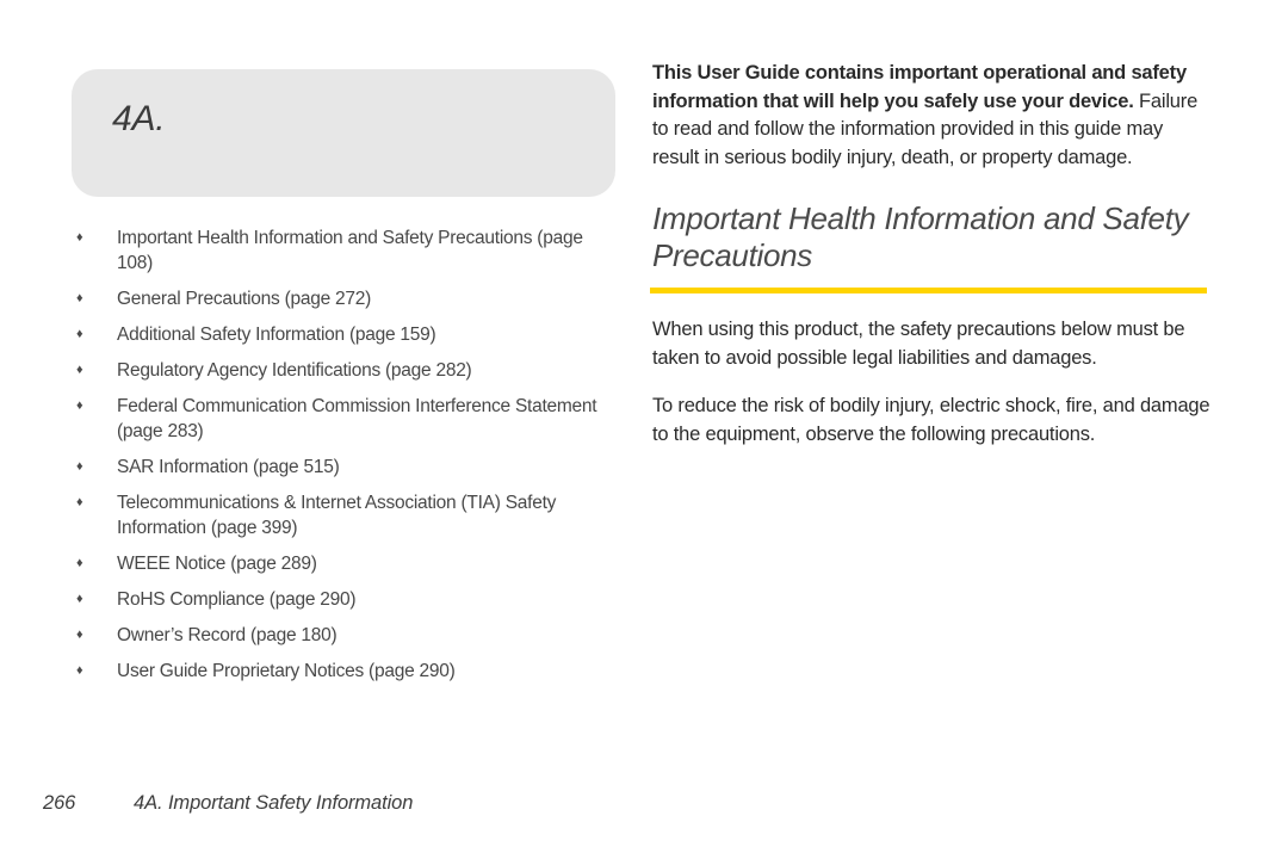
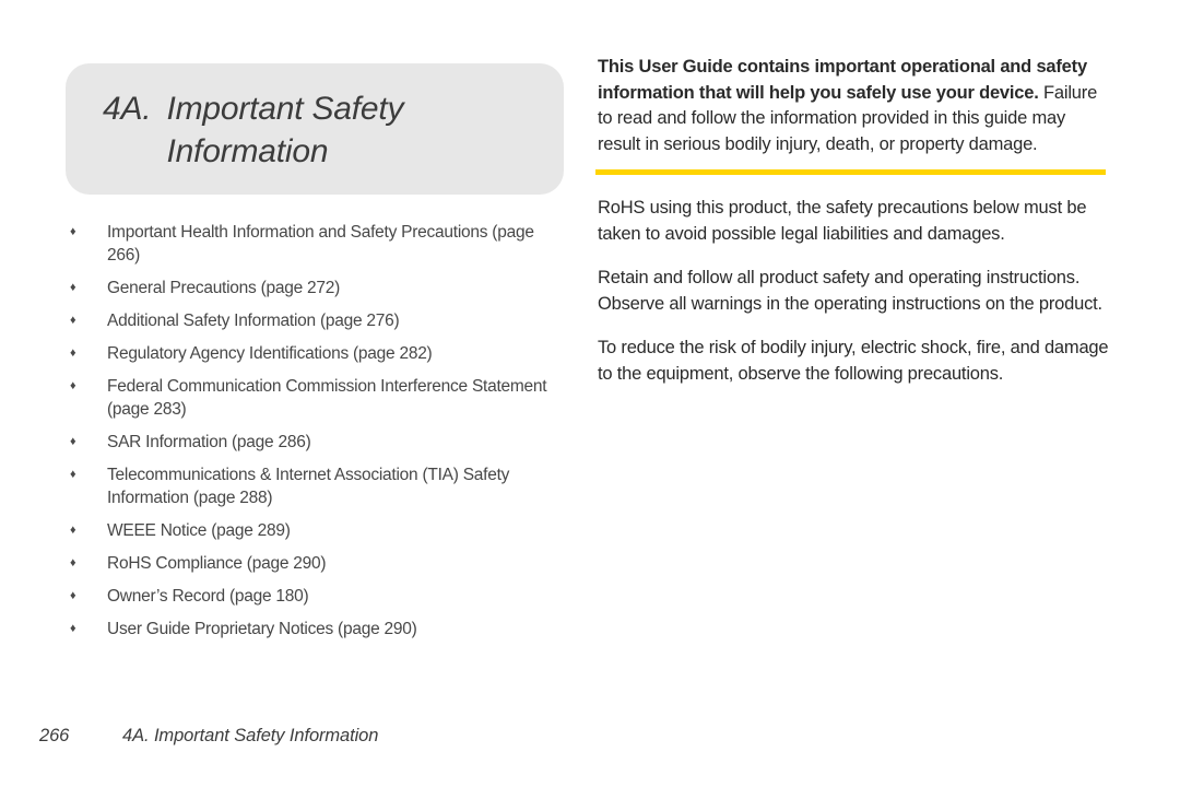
  4A.
+ Important Safety Information
  ♦
- Important Health Information and Safety Precautions (page 108)
+ Important Health Information and Safety Precautions (page 266)
  ♦
  General Precautions (page 272)
  ♦
- Additional Safety Information (page 159)
+ Additional Safety Information (page 276)
  ♦
  Regulatory Agency Identifications (page 282)
  ♦
  Federal Communication Commission Interference Statement (page 283)
  ♦
- SAR Information (page 515)
+ SAR Information (page 286)
  ♦
- Telecommunications & Internet Association (TIA) Safety Information (page 399)
+ Telecommunications & Internet Association (TIA) Safety Information (page 288)
  ♦
  WEEE Notice (page 289)
  ♦
  RoHS Compliance (page 290)
  ♦
  Owner’s Record (page 180)
  ♦
  User Guide Proprietary Notices (page 290)
  This User Guide contains important operational and safety information that will help you safely use your device. Failure to read and follow the information provided in this guide may result in serious bodily injury, death, or property damage.
- Important Health Information and Safety Precautions
- When using this product, the safety precautions below must be taken to avoid possible legal liabilities and damages.
+ RoHS using this product, the safety precautions below must be taken to avoid possible legal liabilities and damages.
+ Retain and follow all product safety and operating instructions. Observe all warnings in the operating instructions on the product.
  To reduce the risk of bodily injury, electric shock, fire, and damage to the equipment, observe the following precautions.
  266
  4A. Important Safety Information
